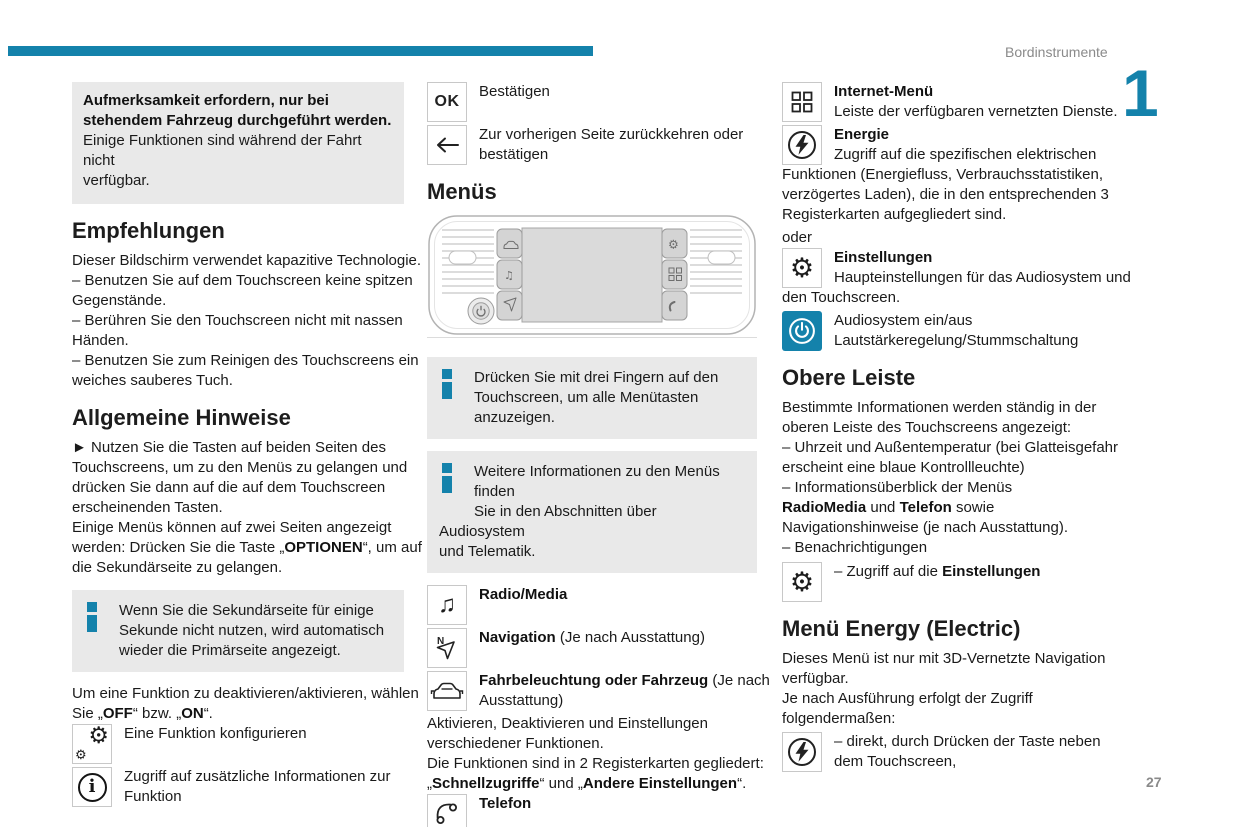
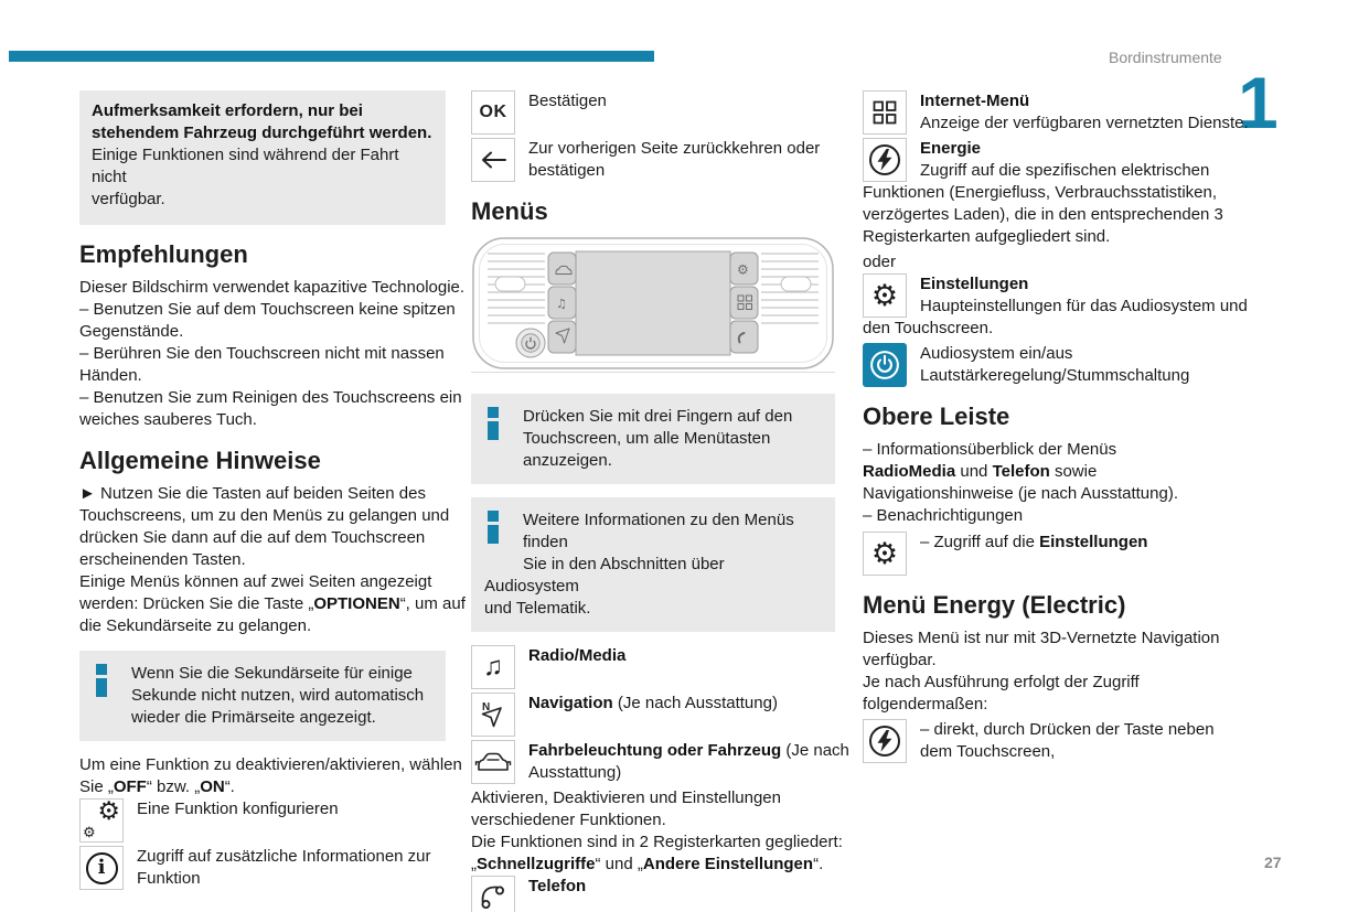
  Bordinstrumente
  1
  27
  Aufmerksamkeit erfordern, nur bei
  stehendem Fahrzeug durchgeführt werden.
  Einige Funktionen sind während der Fahrt nicht
  verfügbar.
  Empfehlungen
  Dieser Bildschirm verwendet kapazitive Technologie.
  – Benutzen Sie auf dem Touchscreen keine spitzen
  Gegenstände.
  – Berühren Sie den Touchscreen nicht mit nassen
  Händen.
  – Benutzen Sie zum Reinigen des Touchscreens ein
  weiches sauberes Tuch.
  Allgemeine Hinweise
  ► Nutzen Sie die Tasten auf beiden Seiten des
  Touchscreens, um zu den Menüs zu gelangen und
  drücken Sie dann auf die auf dem Touchscreen
  erscheinenden Tasten.
  Einige Menüs können auf zwei Seiten angezeigt
  werden: Drücken Sie die Taste „OPTIONEN“, um auf
  die Sekundärseite zu gelangen.
  Wenn Sie die Sekundärseite für einige
  Sekunde nicht nutzen, wird automatisch
  wieder die Primärseite angezeigt.
  Um eine Funktion zu deaktivieren/aktivieren, wählen
  Sie „OFF“ bzw. „ON“.
  ⚙
  ⚙
  Eine Funktion konfigurieren
  i
  Zugriff auf zusätzliche Informationen zur
  Funktion
  OK
  Bestätigen
  Zur vorherigen Seite zurückkehren oder
  bestätigen
  Menüs
  ♫
  ⚙
  Drücken Sie mit drei Fingern auf den
  Touchscreen, um alle Menütasten
  anzuzeigen.
  Weitere Informationen zu den Menüs finden
  Sie in den Abschnitten über Audiosystem
  und Telematik.
  ♫
  Radio/Media
  N
  Navigation (Je nach Ausstattung)
  Fahrbeleuchtung oder Fahrzeug (Je nach
  Ausstattung)
  Aktivieren, Deaktivieren und Einstellungen
  verschiedener Funktionen.
  Die Funktionen sind in 2 Registerkarten gegliedert:
  „Schnellzugriffe“ und „Andere Einstellungen“.
  Telefon
  Internet-Menü
- Leiste der verfügbaren vernetzten Dienste.
+ Anzeige der verfügbaren vernetzten Dienste.
  Energie
  Zugriff auf die spezifischen elektrischen
  Funktionen (Energiefluss, Verbrauchsstatistiken,
  verzögertes Laden), die in den entsprechenden 3
  Registerkarten aufgegliedert sind.
  oder
  ⚙
  Einstellungen
  Haupteinstellungen für das Audiosystem und
  den Touchscreen.
  Audiosystem ein/aus
  Lautstärkeregelung/Stummschaltung
  Obere Leiste
- Bestimmte Informationen werden ständig in der
- oberen Leiste des Touchscreens angezeigt:
- – Uhrzeit und Außentemperatur (bei Glatteisgefahr
- erscheint eine blaue Kontrollleuchte)
  – Informationsüberblick der Menüs
  RadioMedia und Telefon sowie
  Navigationshinweise (je nach Ausstattung).
  – Benachrichtigungen
  ⚙
  – Zugriff auf die Einstellungen
  Menü Energy (Electric)
  Dieses Menü ist nur mit 3D-Vernetzte Navigation
  verfügbar.
  Je nach Ausführung erfolgt der Zugriff
  folgendermaßen:
  – direkt, durch Drücken der Taste neben
  dem Touchscreen,
